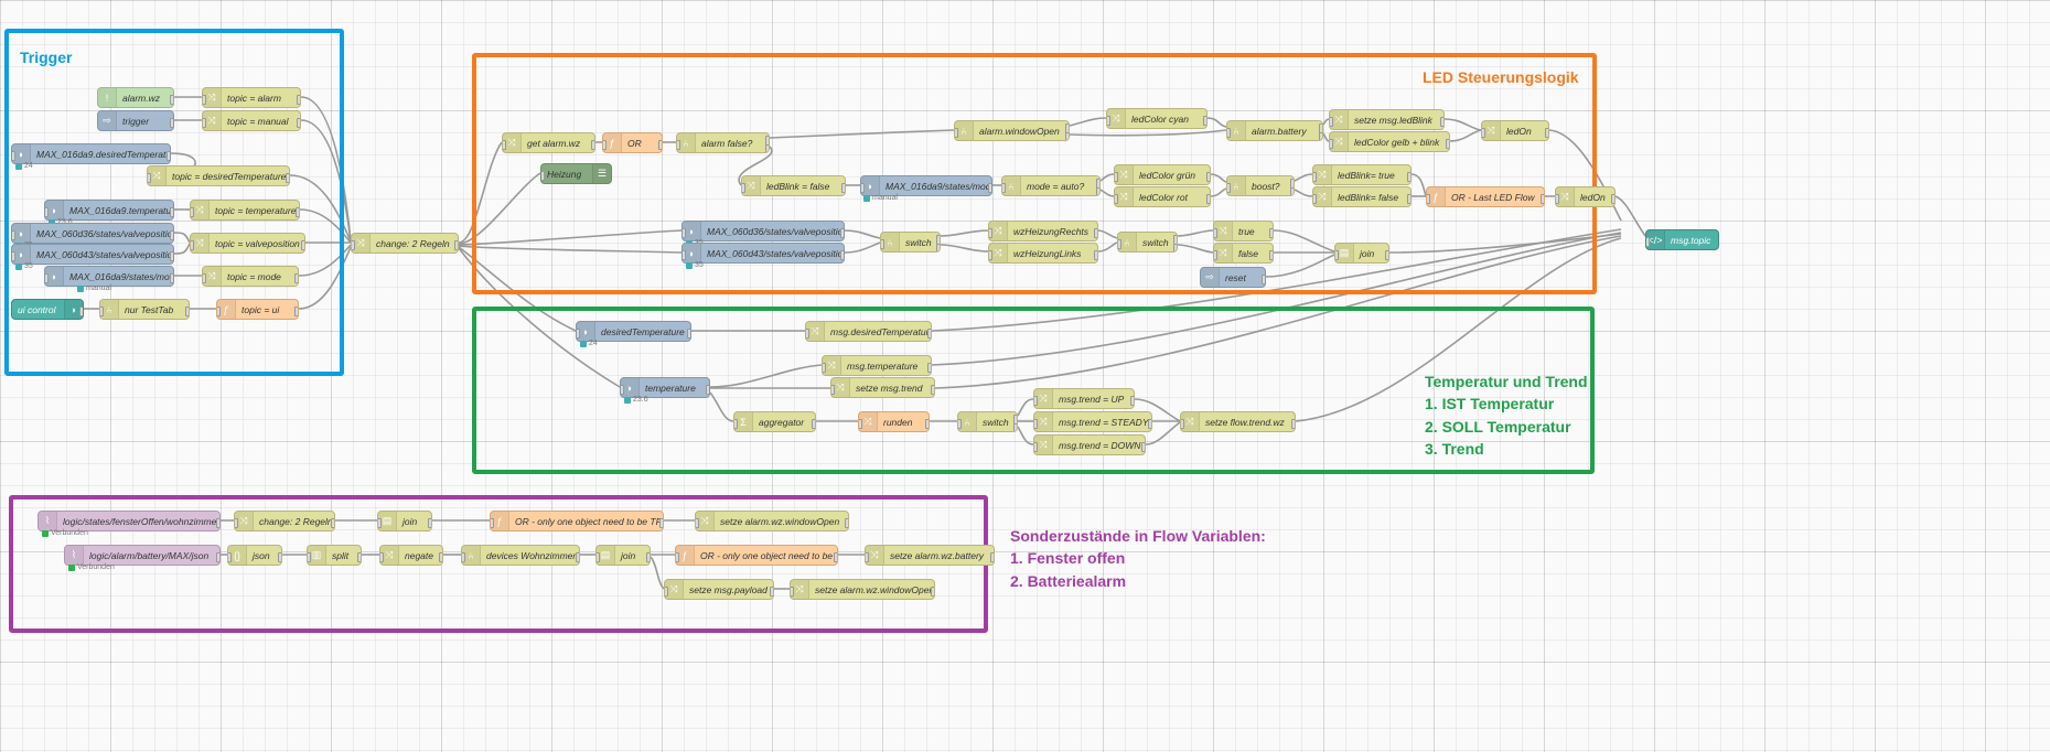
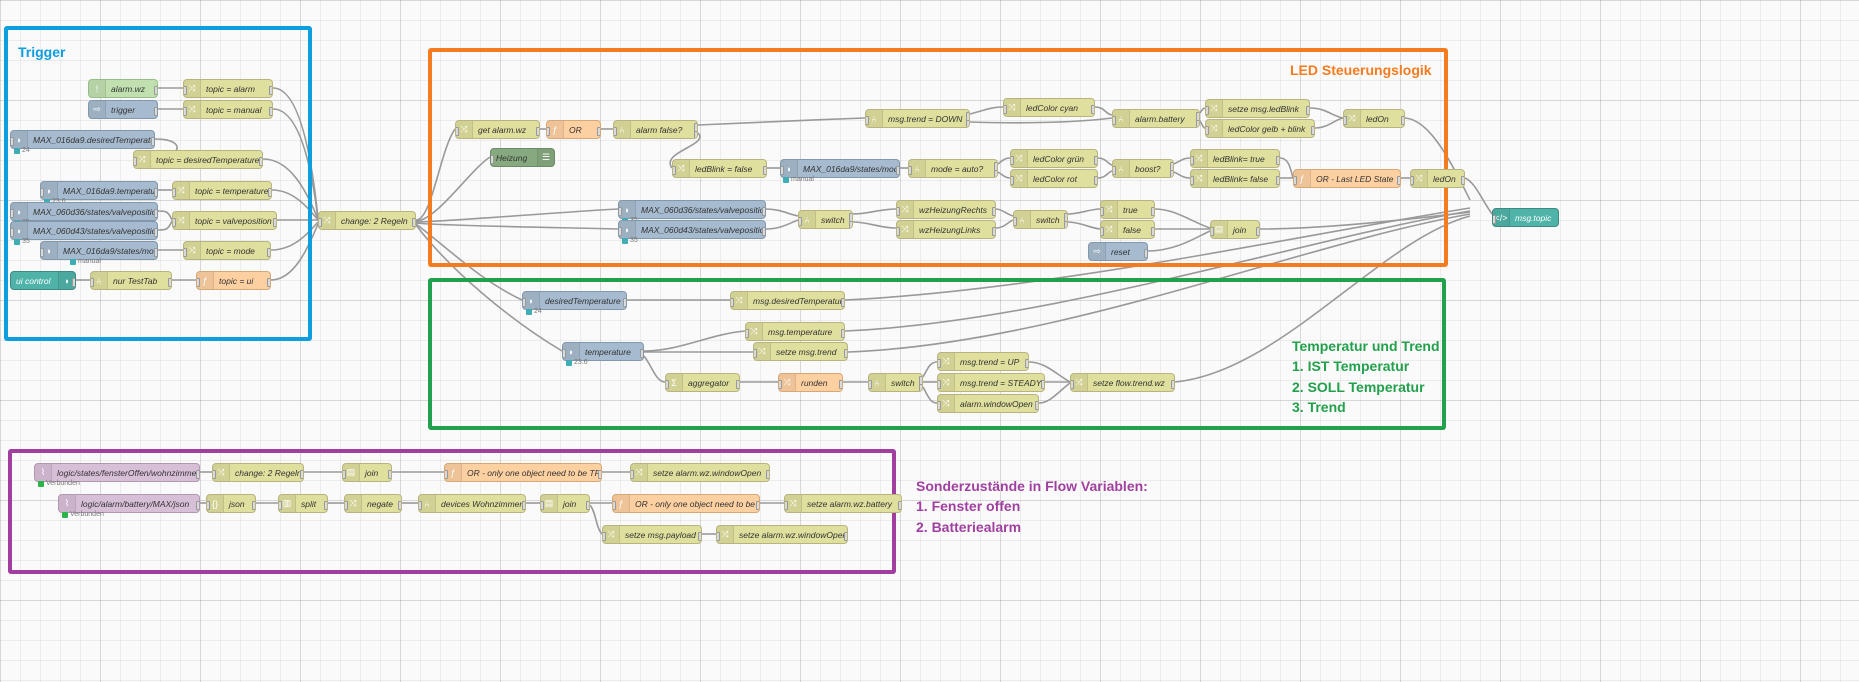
  Trigger
  LED Steuerungslogik
  Temperatur und Trend
  1. IST Temperatur
  2. SOLL Temperatur
  3. Trend
  Sonderzustände in Flow Variablen:
  1. Fenster offen
  2. Batteriealarm
  !
  alarm.wz
  ⤨
  topic = alarm
  ⇨
  trigger
  ⤨
  topic = manual
  ◗
  MAX_016da9.desiredTemperat
  ⤨
  topic = desiredTemperature
  ◗
  MAX_016da9.temperatu
  ⤨
  topic = temperature
  ◗
  MAX_060d36/states/valvepositi
  ⤨
  topic = valveposition
  ◗
  MAX_060d43/states/valvepositi
  ◗
  MAX_016da9/states/mo
  ⤨
  topic = mode
  ◗
  ui control
  ⑃
  nur TestTab
  ƒ
  topic = ui
  ⤨
  change: 2 Regeln
  ⤨
  get alarm.wz
  ƒ
  OR
  ⑃
  alarm false?
  ☰
  Heizung
  ⤨
  ledBlink = false
  ◗
  MAX_016da9/states/mo
  ⑃
  mode = auto?
  ⑃
- alarm.windowOpen
+ msg.trend = DOWN
  ⤨
  ledColor cyan
  ⑃
  alarm.battery
  ⤨
  setze msg.ledBlink
  ⤨
  ledColor gelb + blink
  ⤨
  ledColor grün
  ⤨
  ledColor rot
  ⑃
  boost?
  ⤨
  ledBlink= true
  ⤨
  ledBlink= false
  ⤨
  ledOn
  ƒ
- OR - Last LED Flow
+ OR - Last LED State
  ⤨
  ledOn
  ◗
  MAX_060d36/states/valvepositi
  ◗
  MAX_060d43/states/valvepositi
  ⑃
  switch
  ⤨
  wzHeizungRechts
  ⤨
  wzHeizungLinks
  ⑃
  switch
  ⤨
  true
  ⤨
  false
  ⇨
  reset
  ▤
  join
  ◗
  desiredTemperature
  ⤨
  msg.desiredTemperatu
  ⤨
  msg.temperature
  ◗
  temperature
  ⤨
  setze msg.trend
  Σ
  aggregator
  ⤨
  runden
  ⑃
  switch
  ⤨
  msg.trend = UP
  ⤨
  msg.trend = STEADY
  ⤨
- msg.trend = DOWN
+ alarm.windowOpen
  ⤨
  setze flow.trend.wz
  ⌇
  logic/states/fensterOffen/wohnzimme
  ⤨
  change: 2 Regel
  ▤
  join
  ƒ
  OR - only one object need to be T
  ⤨
  setze alarm.wz.windowOpen
  ⌇
  logic/alarm/battery/MAX/json
  {}
  json
  ▥
  split
  ⤨
  negate
  ⑃
  devices Wohnzimmer
  ▤
  join
  ƒ
  OR - only one object need to be
  ⤨
  setze alarm.wz.battery
  ⤨
  setze msg.payload
  ⤨
  setze alarm.wz.windowOpe
  </>
  msg.topic
